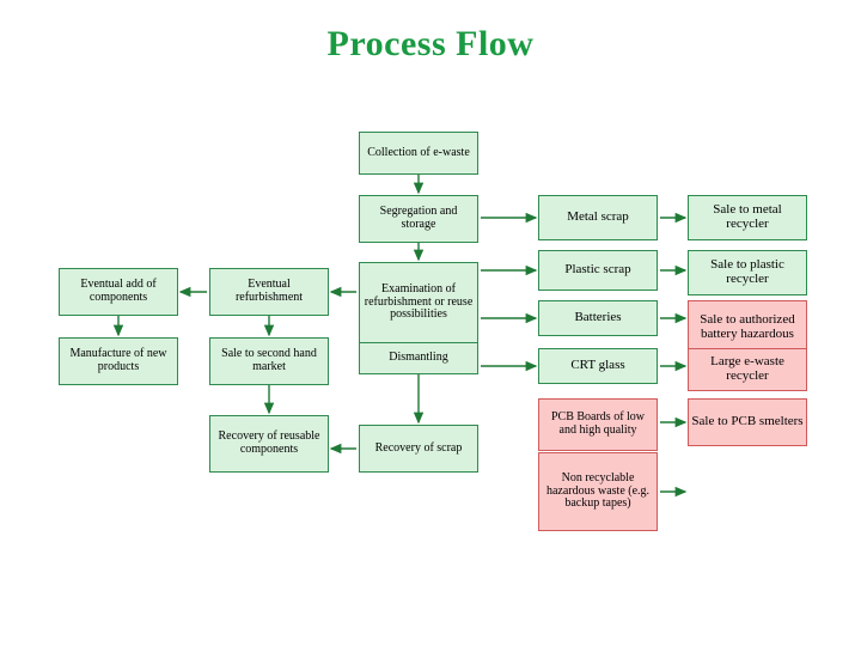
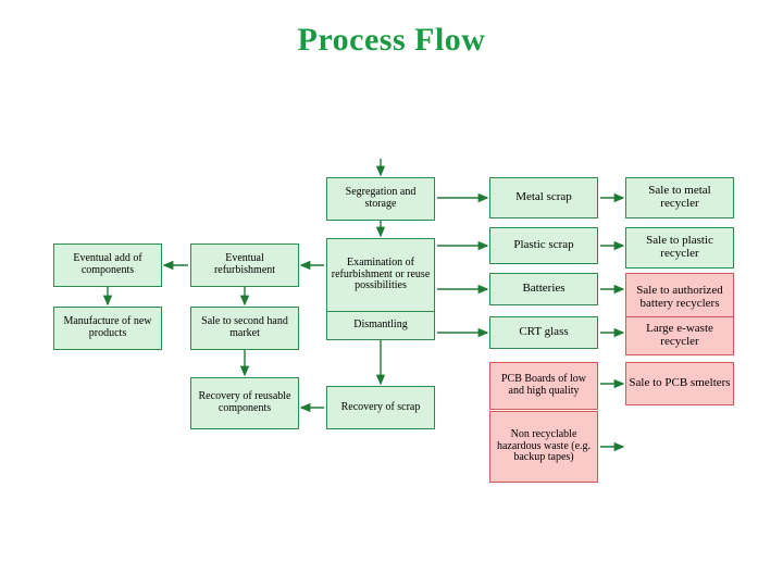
  Process Flow
- Collection of e-waste
  Segregation and storage
  Examination of refurbishment or reuse possibilities
  Dismantling
  Recovery of scrap
  Eventual refurbishment
  Sale to second hand market
  Recovery of reusable components
  Eventual add of components
  Manufacture of new products
  Metal scrap
  Plastic scrap
  Batteries
  CRT glass
  PCB Boards of low and high quality
  Non recyclable hazardous waste (e.g. backup tapes)
  Sale to metal recycler
  Sale to plastic recycler
- Sale to authorized battery hazardous
+ Sale to authorized battery recyclers
  Large e-waste recycler
  Sale to PCB smelters
